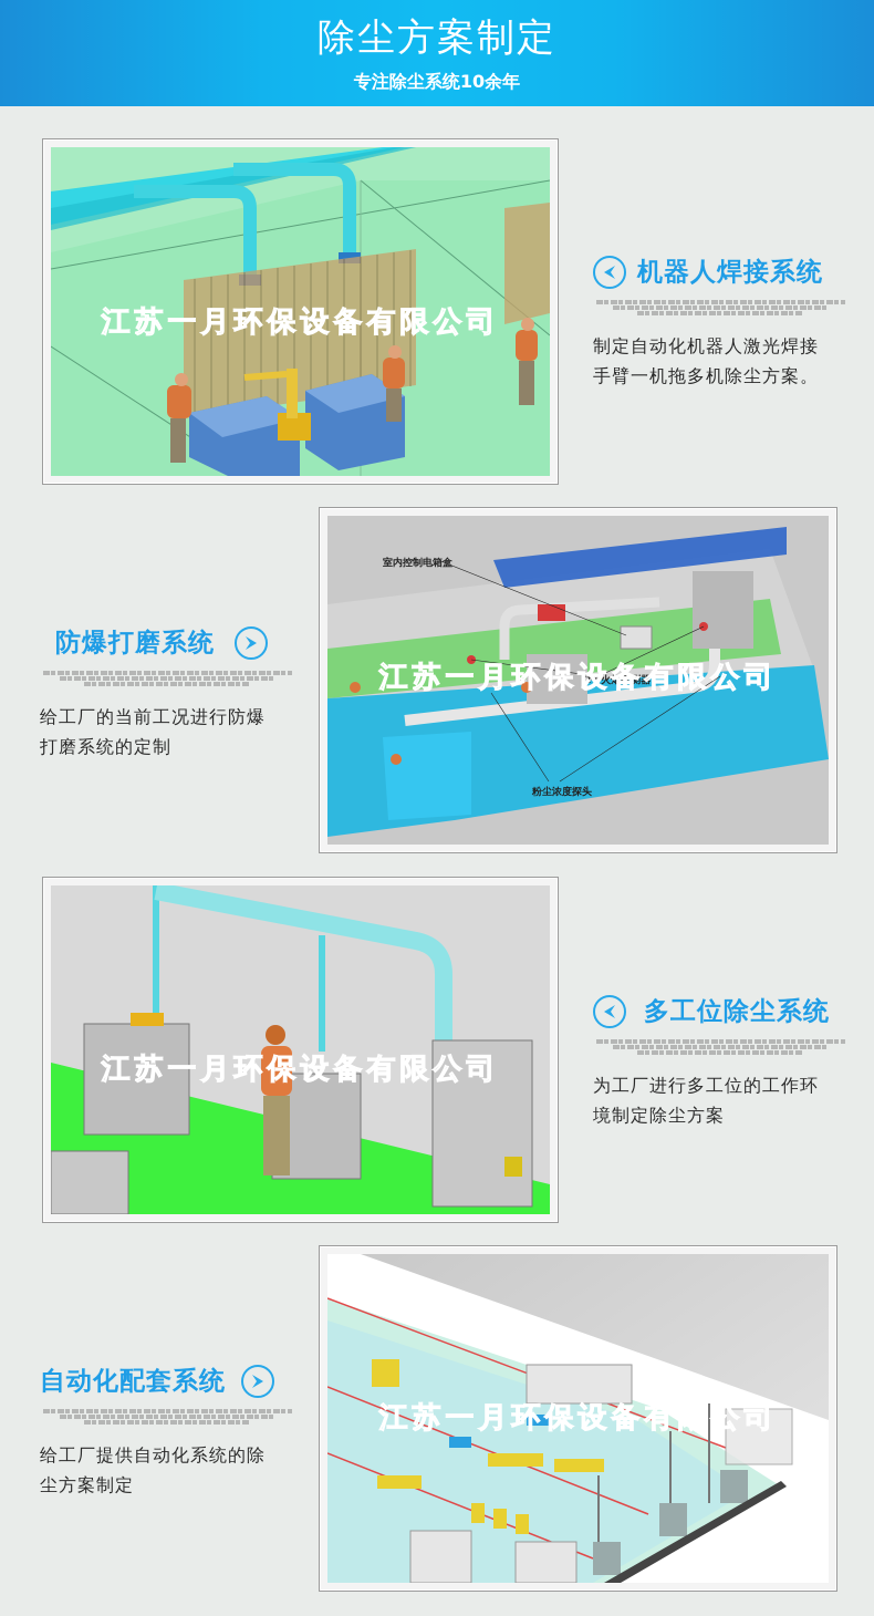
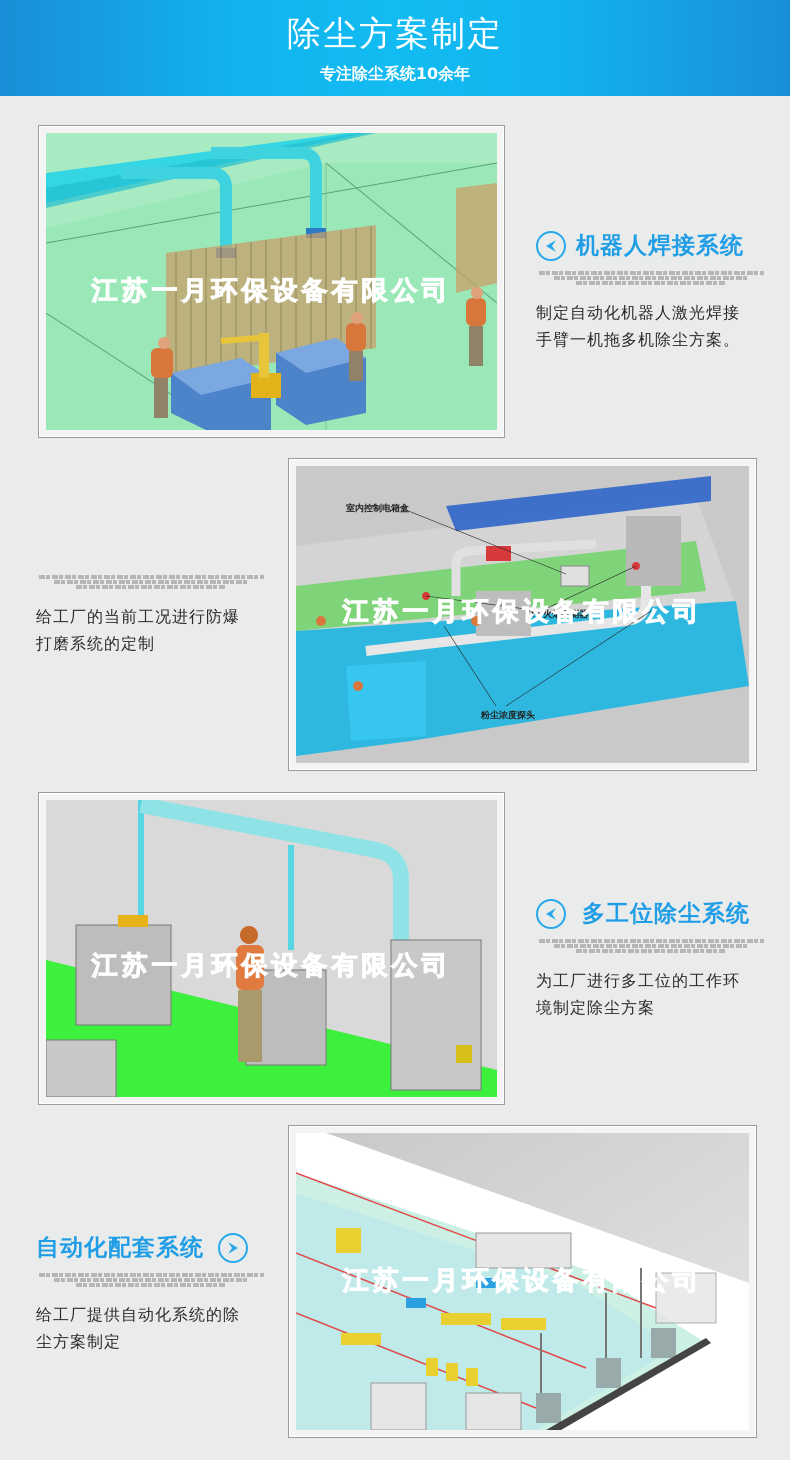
  除尘方案制定
  专注除尘系统10余年
  江苏一月环保设备有限公司
  机器人焊接系统
  制定自动化机器人激光焊接
  手臂一机拖多机除尘方案。
- 防爆打磨系统
  给工厂的当前工况进行防爆
  打磨系统的定制
  室内控制电箱盒
  2个火焰探测器
  粉尘浓度探头
  江苏一月环保设备有限公司
  江苏一月环保设备有限公司
  多工位除尘系统
  为工厂进行多工位的工作环
  境制定除尘方案
  自动化配套系统
  给工厂提供自动化系统的除
  尘方案制定
  江苏一月环保设备有限公司
